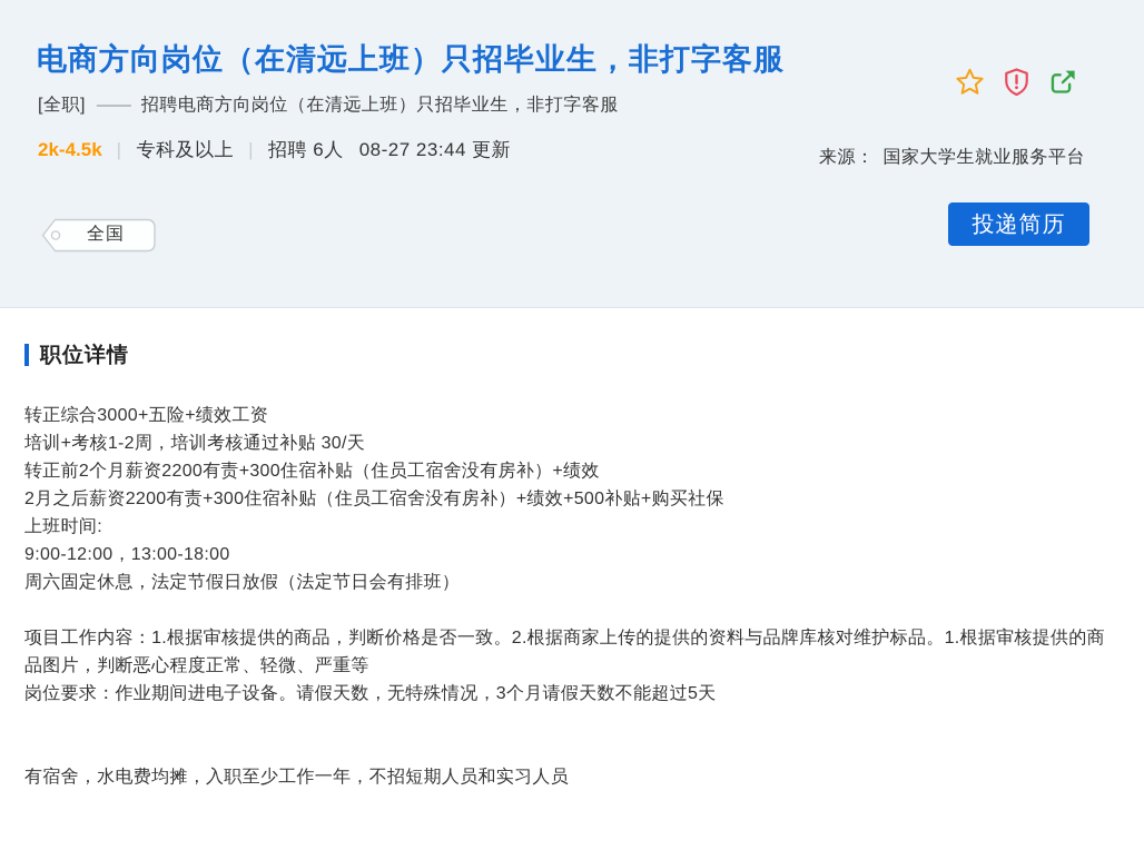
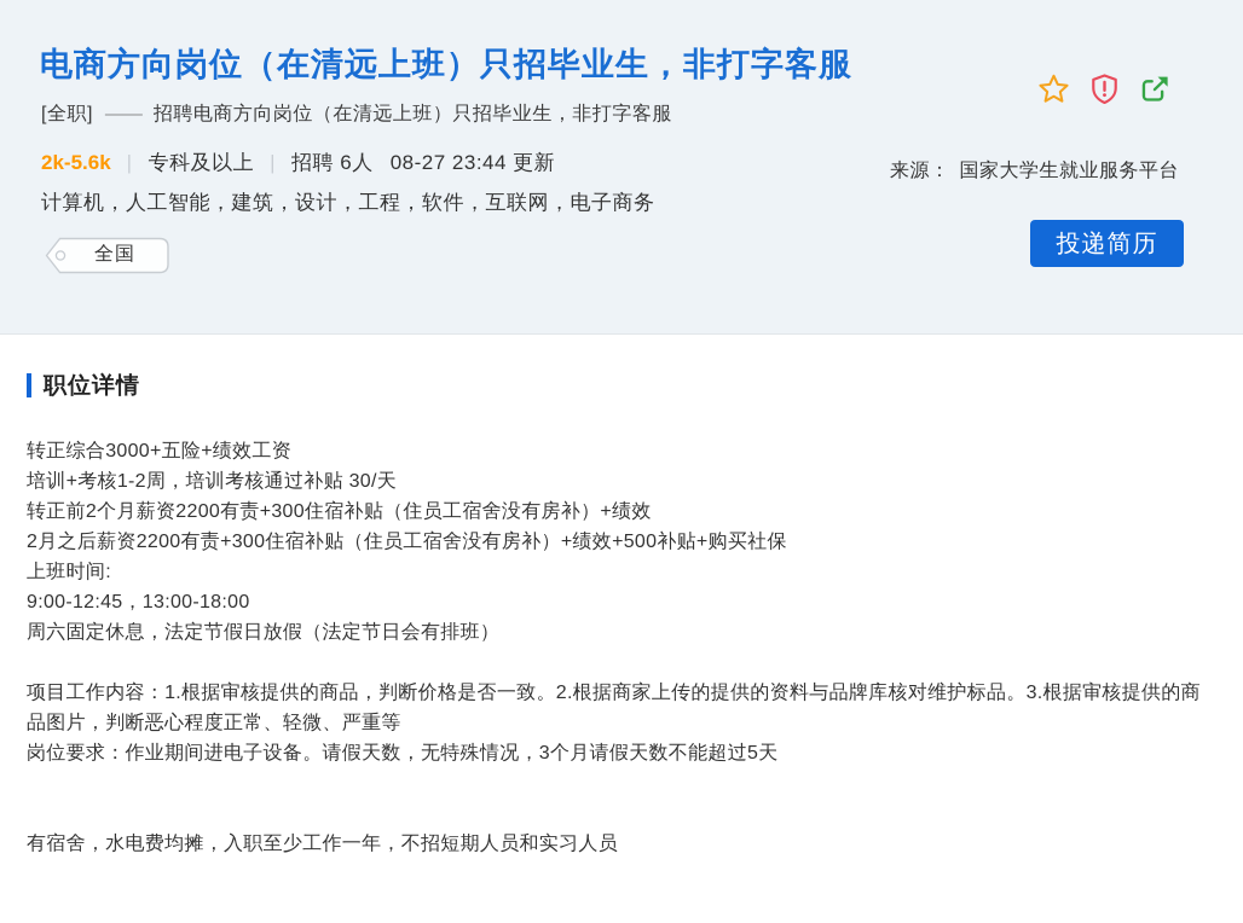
  电商方向岗位（在清远上班）只招毕业生，非打字客服
  [全职] —— 招聘电商方向岗位（在清远上班）只招毕业生，非打字客服
- 2k-4.5k | 专科及以上 | 招聘 6人 08-27 23:44 更新
+ 2k-5.6k | 专科及以上 | 招聘 6人 08-27 23:44 更新
+ 计算机，人工智能，建筑，设计，工程，软件，互联网，电子商务
  全国
  来源： 国家大学生就业服务平台
  投递简历
  职位详情
  转正综合3000+五险+绩效工资
  培训+考核1-2周，培训考核通过补贴 30/天
  转正前2个月薪资2200有责+300住宿补贴（住员工宿舍没有房补）+绩效
  2月之后薪资2200有责+300住宿补贴（住员工宿舍没有房补）+绩效+500补贴+购买社保
  上班时间:
- 9:00-12:00，13:00-18:00
+ 9:00-12:45，13:00-18:00
  周六固定休息，法定节假日放假（法定节日会有排班）
- 项目工作内容：1.根据审核提供的商品，判断价格是否一致。2.根据商家上传的提供的资料与品牌库核对维护标品。1.根据审核提供的商品图片，判断恶心程度正常、轻微、严重等
+ 项目工作内容：1.根据审核提供的商品，判断价格是否一致。2.根据商家上传的提供的资料与品牌库核对维护标品。3.根据审核提供的商品图片，判断恶心程度正常、轻微、严重等
  岗位要求：作业期间进电子设备。请假天数，无特殊情况，3个月请假天数不能超过5天
  有宿舍，水电费均摊，入职至少工作一年，不招短期人员和实习人员
